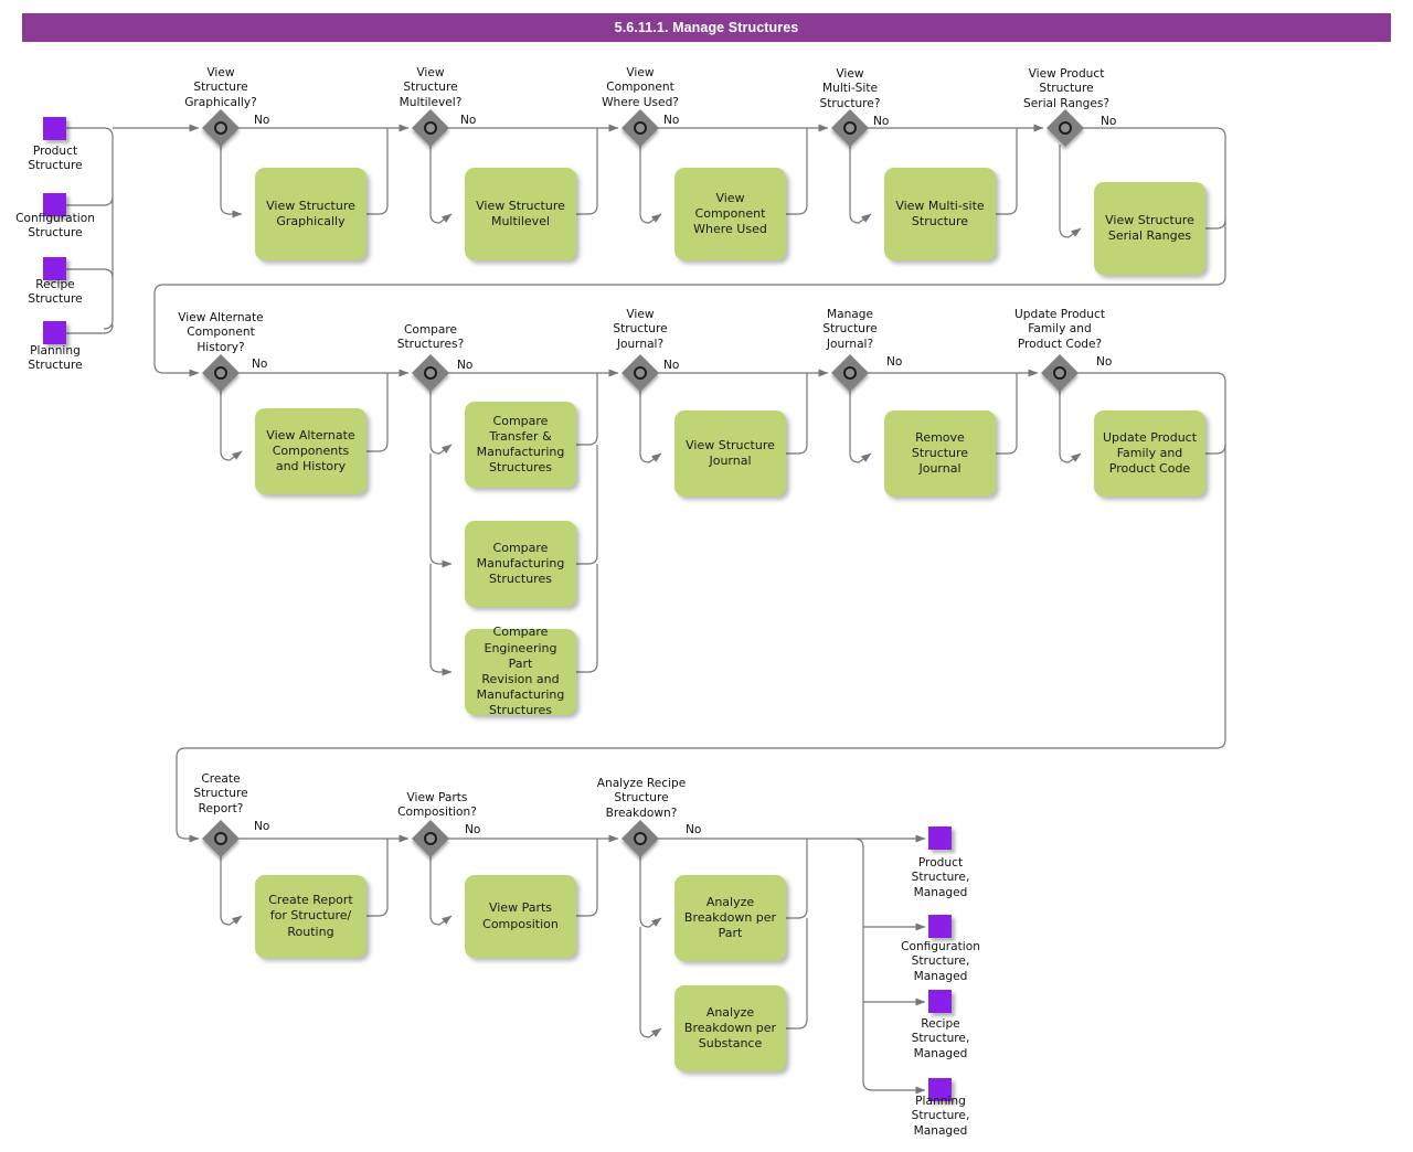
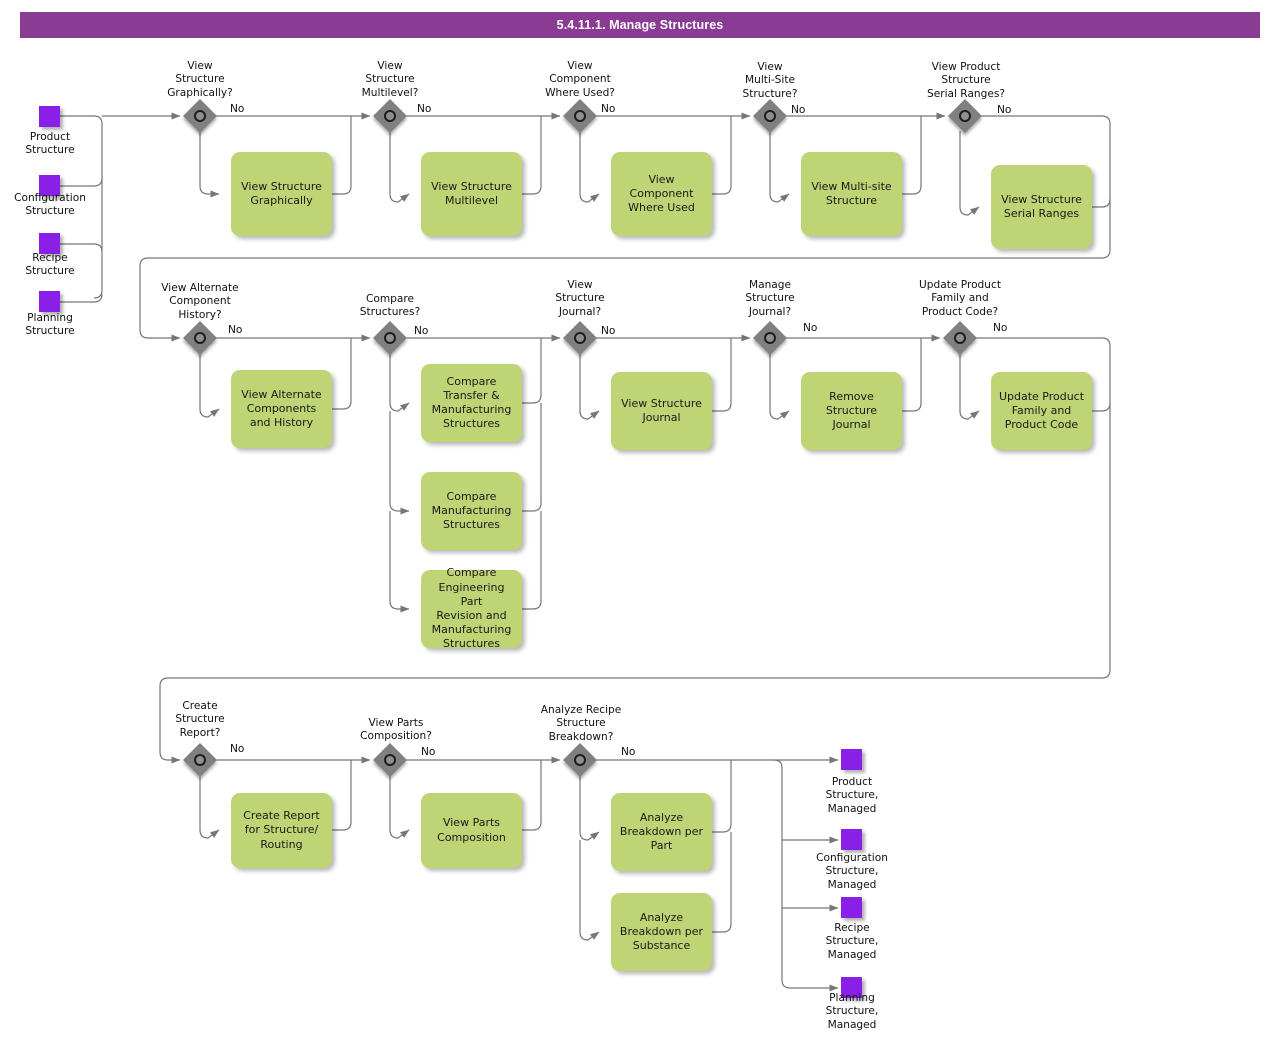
- 5.6.11.1. Manage Structures
+ 5.4.11.1. Manage Structures
  Product
  Structure
  Configuration
  Structure
  Recipe
  Structure
  Planning
  Structure
  View
  Structure
  Graphically?
  No
  View
  Structure
  Multilevel?
  No
  View
  Component
  Where Used?
  No
  View
  Multi-Site
  Structure?
  No
  View Product
  Structure
  Serial Ranges?
  No
  View Structure
  Graphically
  View Structure
  Multilevel
  View
  Component
  Where Used
  View Multi-site
  Structure
  View Structure
  Serial Ranges
  View Alternate
  Component
  History?
  No
  Compare
  Structures?
  No
  View
  Structure
  Journal?
  No
  Manage
  Structure
  Journal?
  No
  Update Product
  Family and
  Product Code?
  No
  View Alternate
  Components
  and History
  Compare
  Transfer &
  Manufacturing
  Structures
  Compare
  Manufacturing
  Structures
  Compare
  Engineering Part
  Revision and
  Manufacturing
  Structures
  View Structure
  Journal
  Remove
  Structure
  Journal
  Update Product
  Family and
  Product Code
  Create
  Structure
  Report?
  No
  View Parts
  Composition?
  No
  Analyze Recipe
  Structure
  Breakdown?
  No
  Create Report
  for Structure/
  Routing
  View Parts
  Composition
  Analyze
  Breakdown per
  Part
  Analyze
  Breakdown per
  Substance
  Product
  Structure,
  Managed
  Configuration
  Structure,
  Managed
  Recipe
  Structure,
  Managed
  Planning
  Structure,
  Managed
